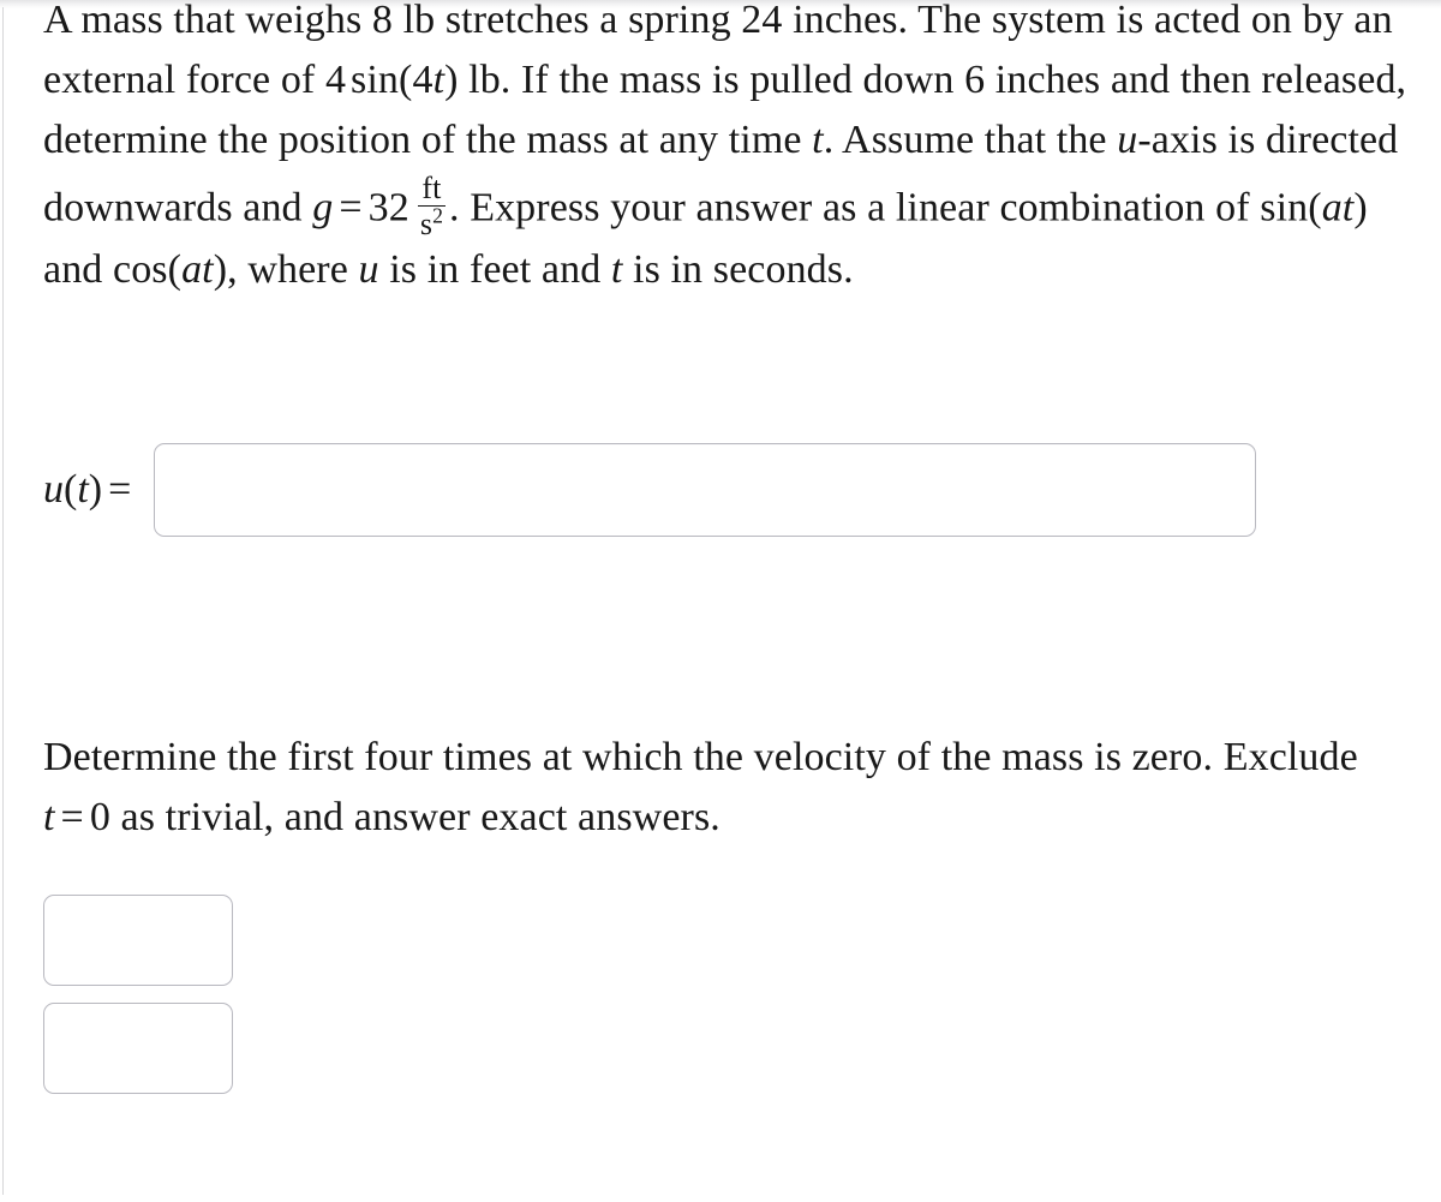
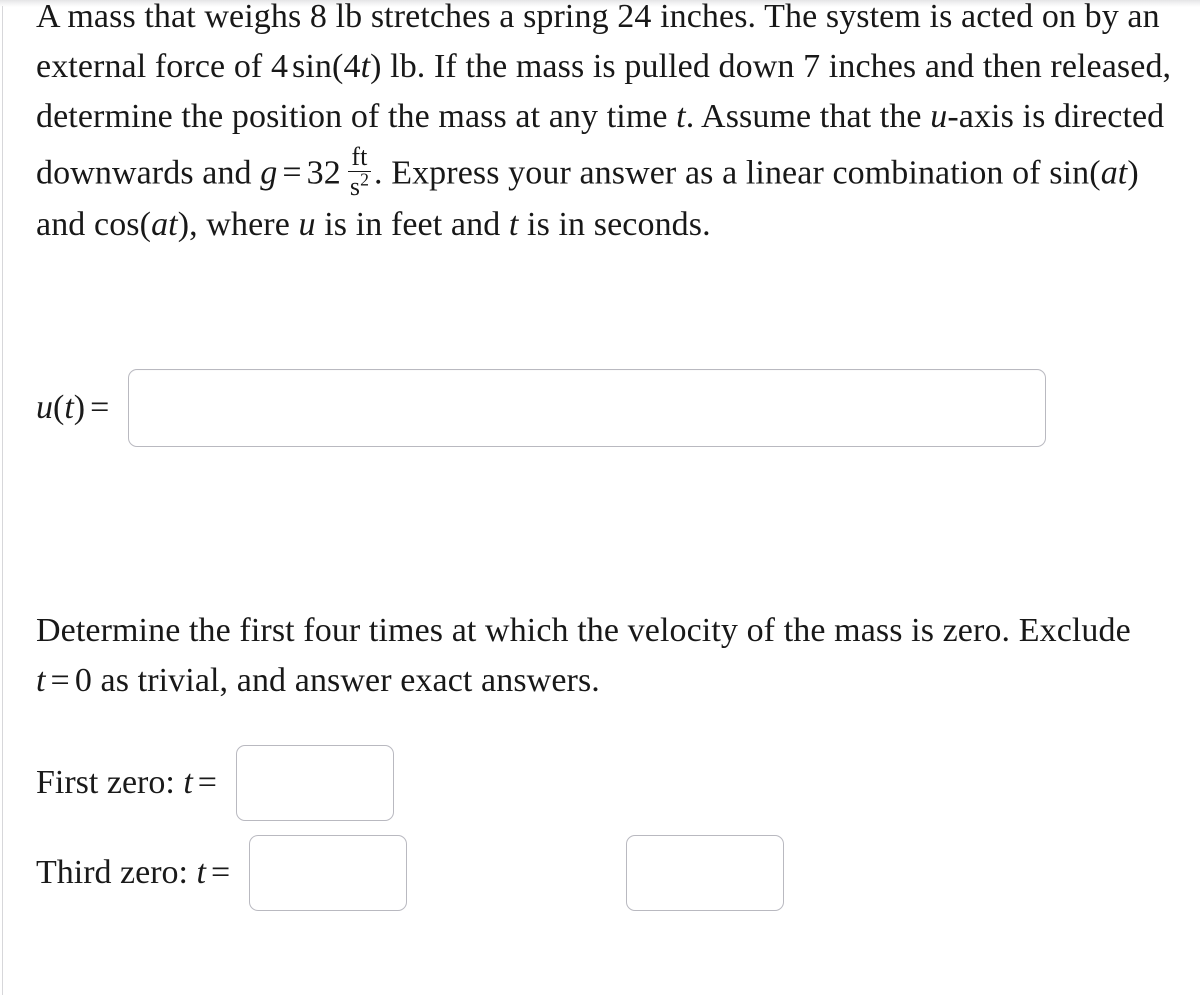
- A mass that weighs 8 lb stretches a spring 24 inches. The system is acted on by an external force of 4sin(4t) lb. If the mass is pulled down 6 inches and then released, determine the position of the mass at any time t. Assume that the u-axis is directed downwards and g = 32
+ A mass that weighs 8 lb stretches a spring 24 inches. The system is acted on by an external force of 4sin(4t) lb. If the mass is pulled down 7 inches and then released, determine the position of the mass at any time t. Assume that the u-axis is directed downwards and g = 32
  ft
  s2
  . Express your answer as a linear combination of sin(at) and cos(at), where u is in feet and t is in seconds.
  u(t) =
  Determine the first four times at which the velocity of the mass is zero. Exclude t = 0 as trivial, and answer exact answers.
+ First zero: t =
+ Third zero: t =
